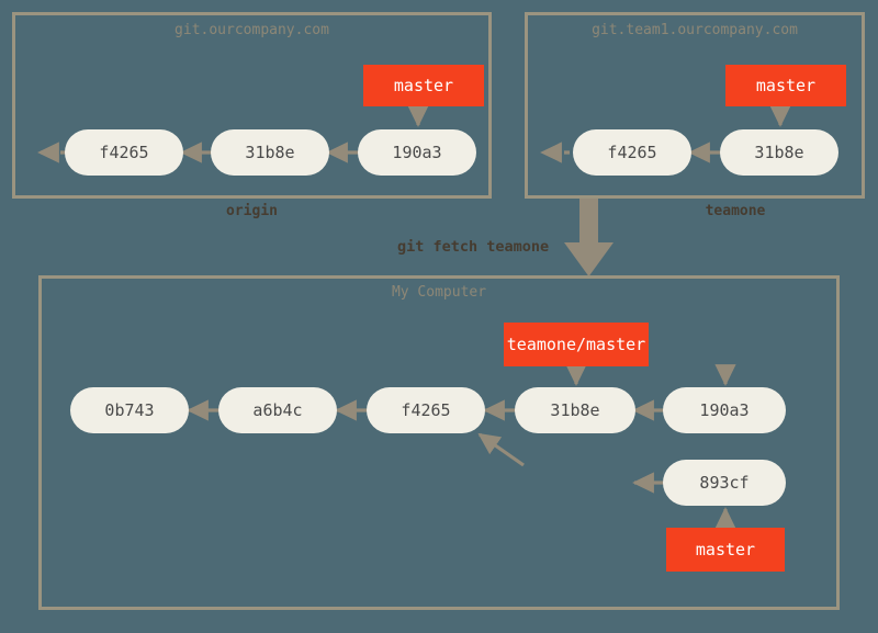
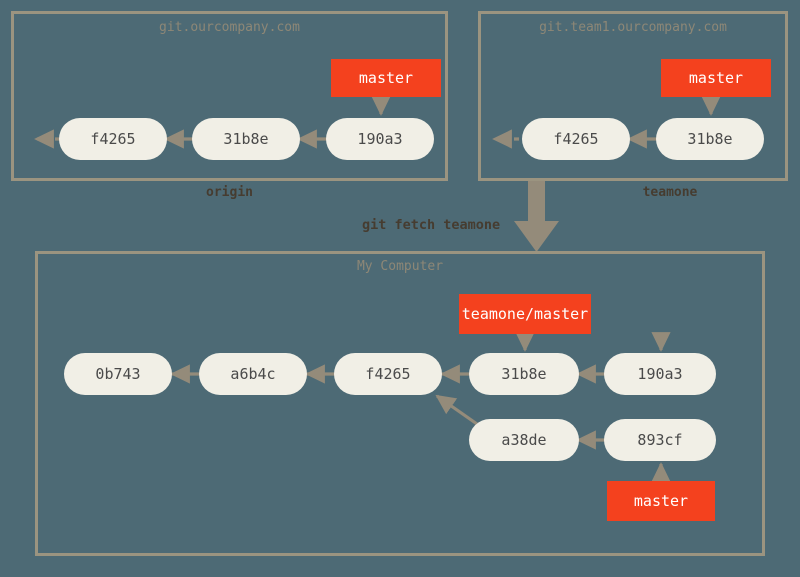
  git.ourcompany.com
  origin
  f4265
  31b8e
  190a3
  master
  git.team1.ourcompany.com
  teamone
  f4265
  31b8e
  master
  git fetch teamone
  My Computer
  0b743
  a6b4c
  f4265
  31b8e
  190a3
+ a38de
  893cf
  teamone/master
  master
